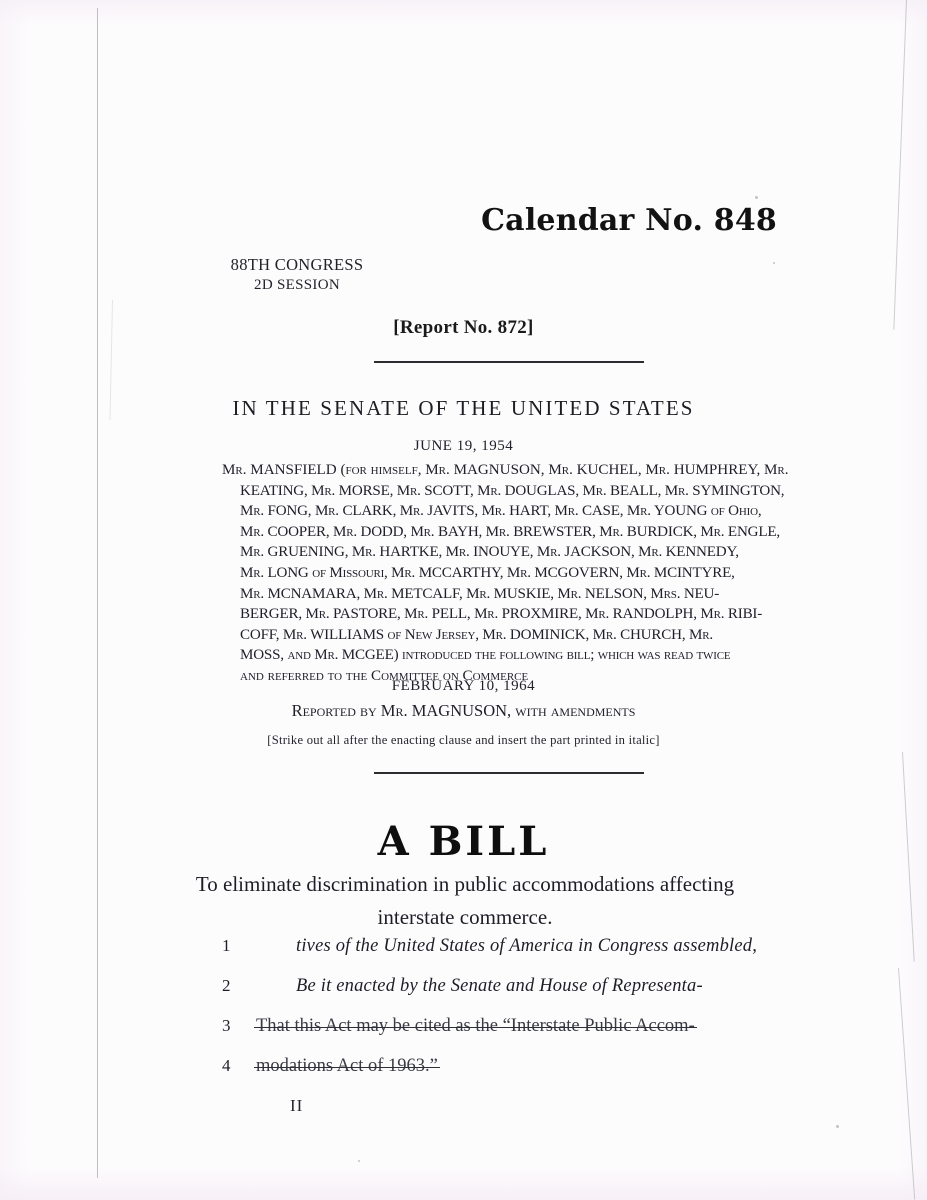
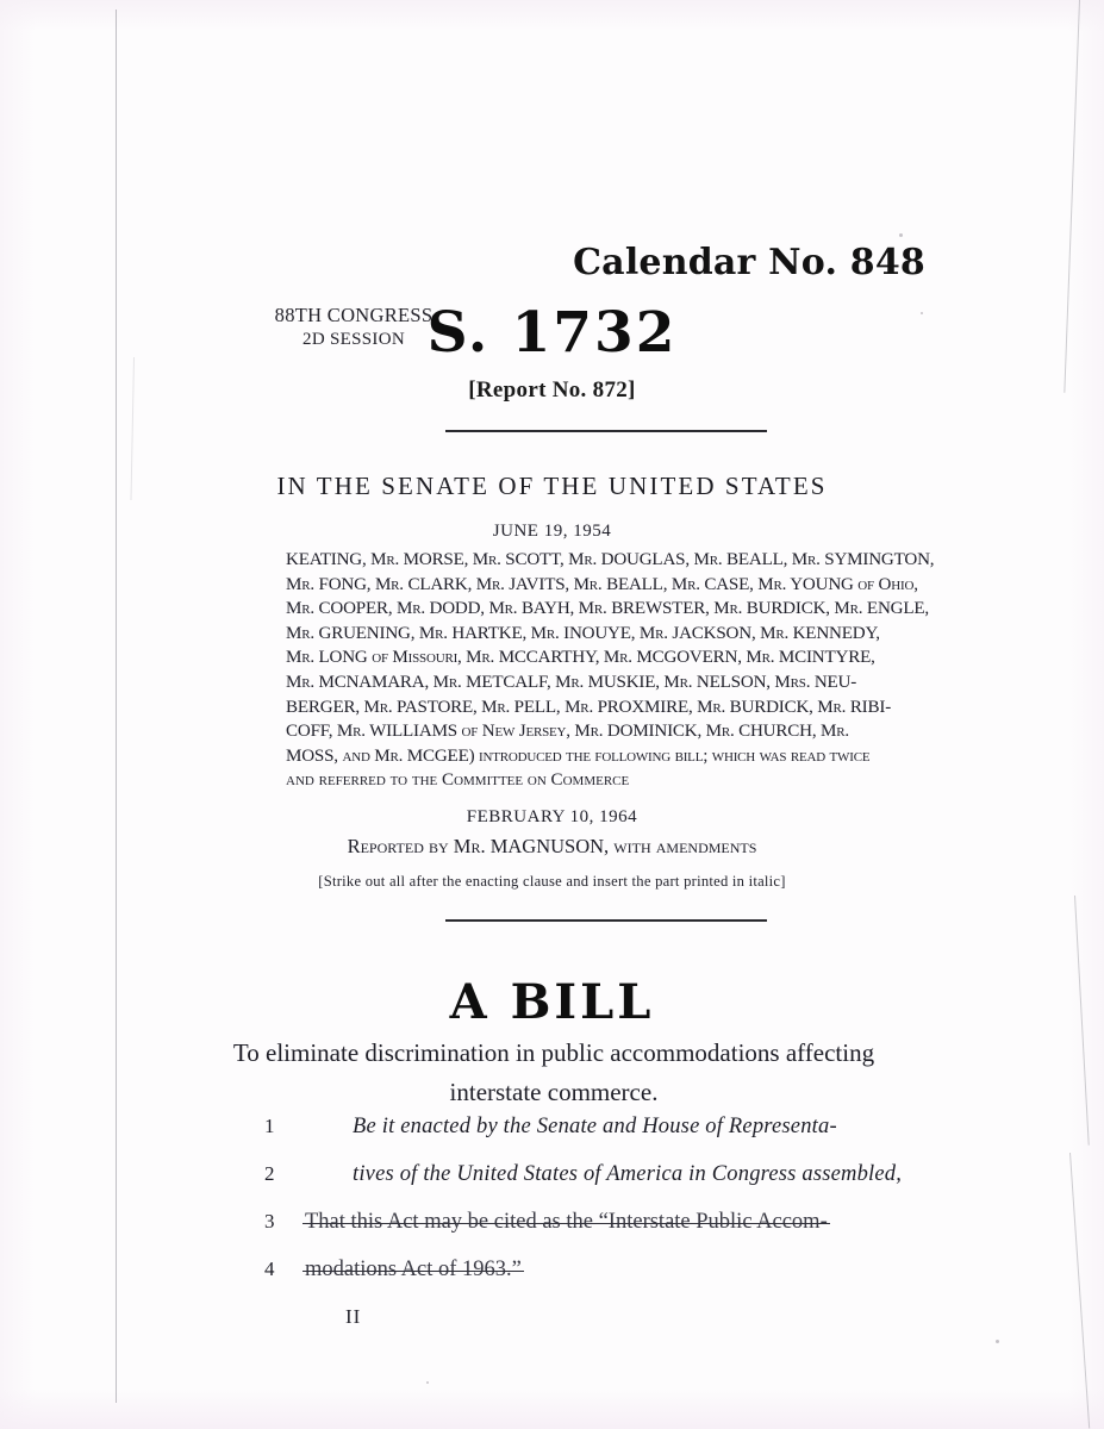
  Calendar No. 848
  88TH CONGRESS
  2D SESSION
+ S. 1732
  [Report No. 872]
  IN THE SENATE OF THE UNITED STATES
  JUNE 19, 1954
- Mr. MANSFIELD (for himself, Mr. MAGNUSON, Mr. KUCHEL, Mr. HUMPHREY, Mr.
  KEATING, Mr. MORSE, Mr. SCOTT, Mr. DOUGLAS, Mr. BEALL, Mr. SYMINGTON,
- Mr. FONG, Mr. CLARK, Mr. JAVITS, Mr. HART, Mr. CASE, Mr. YOUNG of Ohio,
+ Mr. FONG, Mr. CLARK, Mr. JAVITS, Mr. BEALL, Mr. CASE, Mr. YOUNG of Ohio,
  Mr. COOPER, Mr. DODD, Mr. BAYH, Mr. BREWSTER, Mr. BURDICK, Mr. ENGLE,
  Mr. GRUENING, Mr. HARTKE, Mr. INOUYE, Mr. JACKSON, Mr. KENNEDY,
  Mr. LONG of Missouri, Mr. MCCARTHY, Mr. MCGOVERN, Mr. MCINTYRE,
  Mr. MCNAMARA, Mr. METCALF, Mr. MUSKIE, Mr. NELSON, Mrs. NEU-
- BERGER, Mr. PASTORE, Mr. PELL, Mr. PROXMIRE, Mr. RANDOLPH, Mr. RIBI-
+ BERGER, Mr. PASTORE, Mr. PELL, Mr. PROXMIRE, Mr. BURDICK, Mr. RIBI-
  COFF, Mr. WILLIAMS of New Jersey, Mr. DOMINICK, Mr. CHURCH, Mr.
  MOSS, and Mr. MCGEE) introduced the following bill; which was read twice
  and referred to the Committee on Commerce
  FEBRUARY 10, 1964
  Reported by Mr. MAGNUSON, with amendments
  [Strike out all after the enacting clause and insert the part printed in italic]
  A BILL
  To eliminate discrimination in public accommodations affecting interstate commerce.
  1
- tives of the United States of America in Congress assembled,
+ Be it enacted by the Senate and House of Representa-
  2
- Be it enacted by the Senate and House of Representa-
+ tives of the United States of America in Congress assembled,
  3
  That this Act may be cited as the “Interstate Public Accom-
  4
  modations Act of 1963.”
  II
